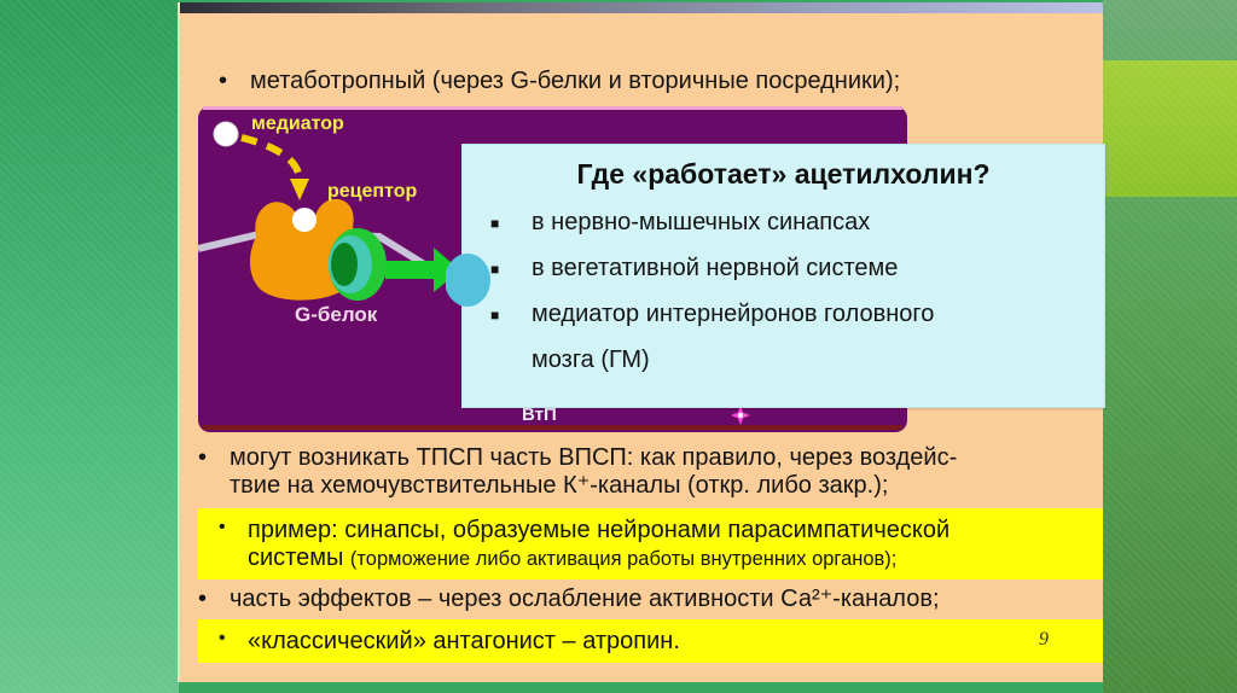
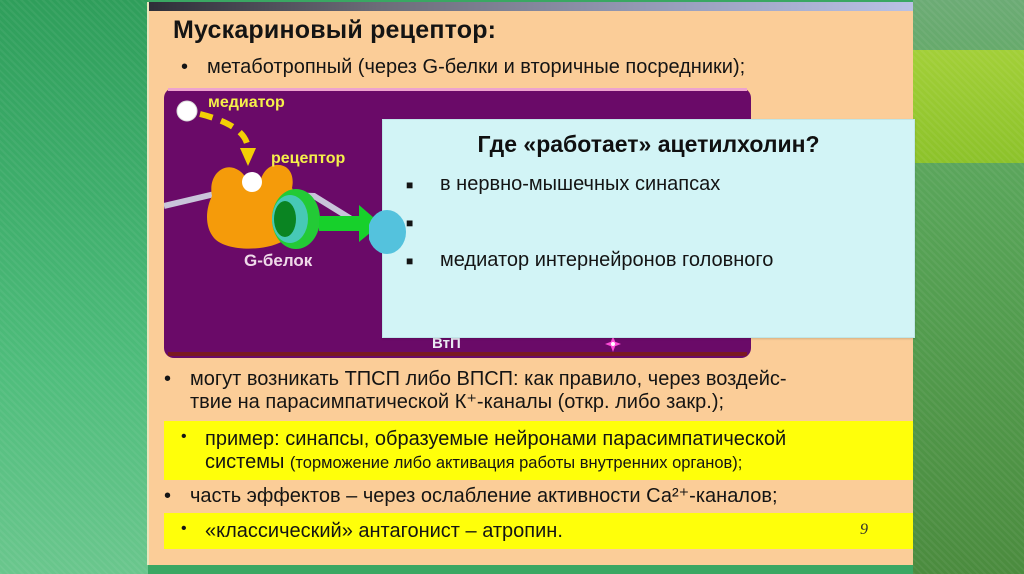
+ Мускариновый рецептор:
  •
  метаботропный (через G-белки и вторичные посредники);
  медиатор
  рецептор
  G-белок
  ВтП
  Где «работает» ацетилхолин?
  ■
  в нервно-мышечных синапсах
  ■
- в вегетативной нервной системе
  ■
  медиатор интернейронов головного
- мозга (ГМ)
  •
- могут возникать ТПСП часть ВПСП: как правило, через воздейс-
+ могут возникать ТПСП либо ВПСП: как правило, через воздейс-
- твие на хемочувствительные К⁺-каналы (откр. либо закр.);
+ твие на парасимпатической К⁺-каналы (откр. либо закр.);
  •
  пример: синапсы, образуемые нейронами парасимпатической
  системы (торможение либо активация работы внутренних органов);
  •
  часть эффектов – через ослабление активности Са²⁺-каналов;
  •
  «классический» антагонист – атропин.
  9
